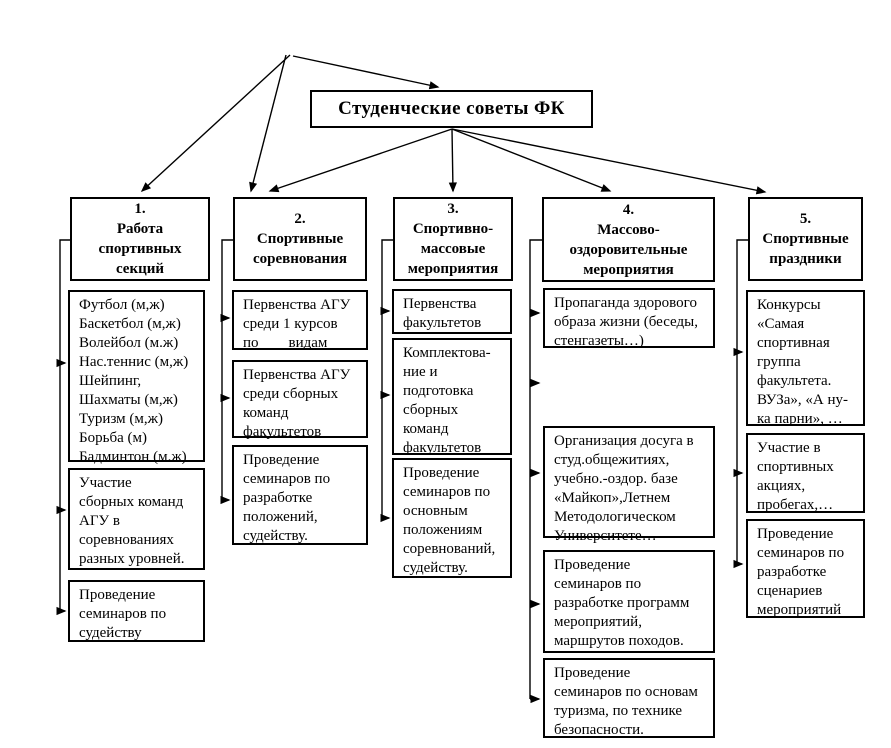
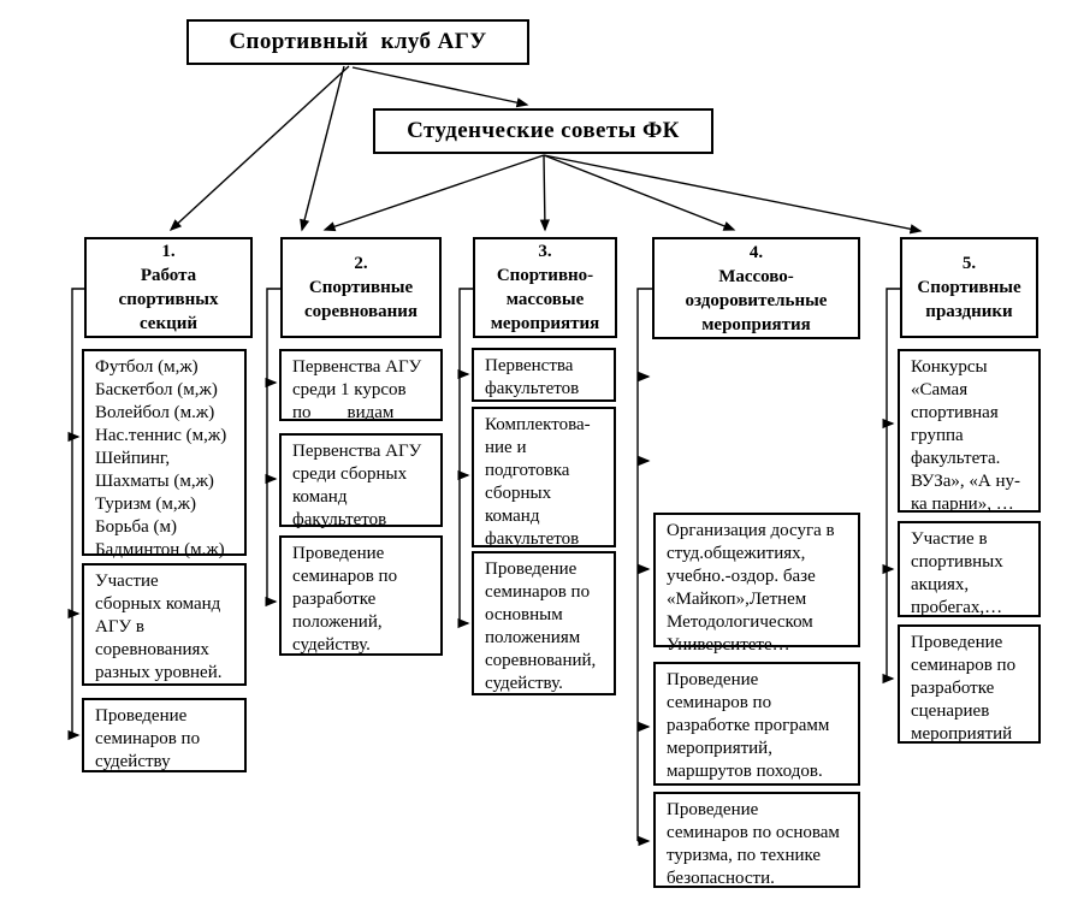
+ Спортивный клуб АГУ
  Студенческие советы ФК
  1.
  Работа
  спортивных
  секций
  2.
  Спортивные
  соревнования
  3.
  Спортивно-
  массовые
  мероприятия
  4.
  Массово-
  оздоровительные
  мероприятия
  5.
  Спортивные
  праздники
  Футбол (м,ж)
  Баскетбол (м,ж)
  Волейбол (м.ж)
  Нас.теннис (м,ж)
  Шейпинг,
  Шахматы (м,ж)
  Туризм (м,ж)
  Борьба (м)
  Бадминтон (м.ж)
  Участие
  сборных команд
  АГУ в
  соревнованиях
  разных уровней.
  Проведение
  семинаров по
  судейству
  Первенства АГУ
  среди 1 курсов
  по видам
  Первенства АГУ
  среди сборных
  команд
  факультетов
  Проведение
  семинаров по
  разработке
  положений,
  судейству.
  Первенства
  факультетов
  Комплектова-
  ние и
  подготовка
  сборных
  команд
  факультетов
  Проведение
  семинаров по
  основным
  положениям
  соревнований,
  судейству.
- Пропаганда здорового
- образа жизни (беседы,
- стенгазеты…)
  Организация досуга в
  студ.общежитиях,
  учебно.-оздор. базе
  «Майкоп»,Летнем
  Методологическом
  Университете…
  Проведение
  семинаров по
  разработке программ
  мероприятий,
  маршрутов походов.
  Проведение
  семинаров по основам
  туризма, по технике
  безопасности.
  Конкурсы
  «Самая
  спортивная
  группа
  факультета.
  ВУЗа», «А ну-
  ка парни», …
  Участие в
  спортивных
  акциях,
  пробегах,…
  Проведение
  семинаров по
  разработке
  сценариев
  мероприятий
